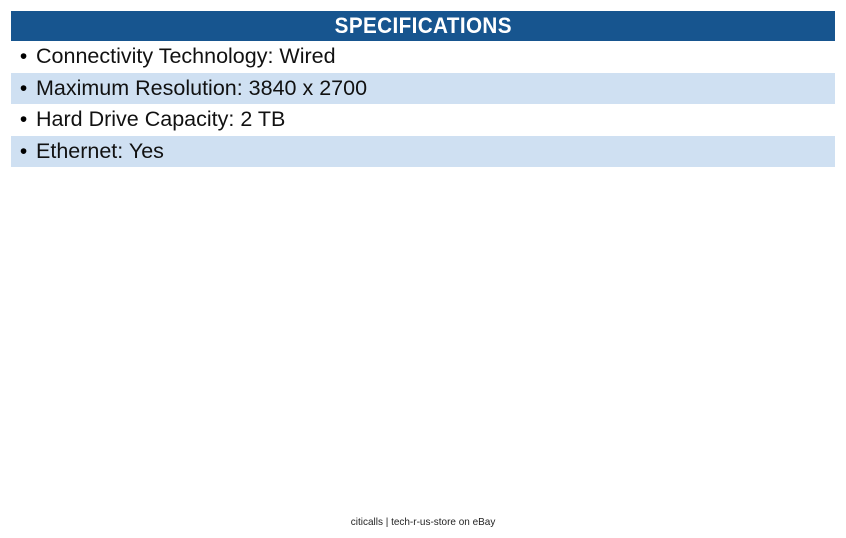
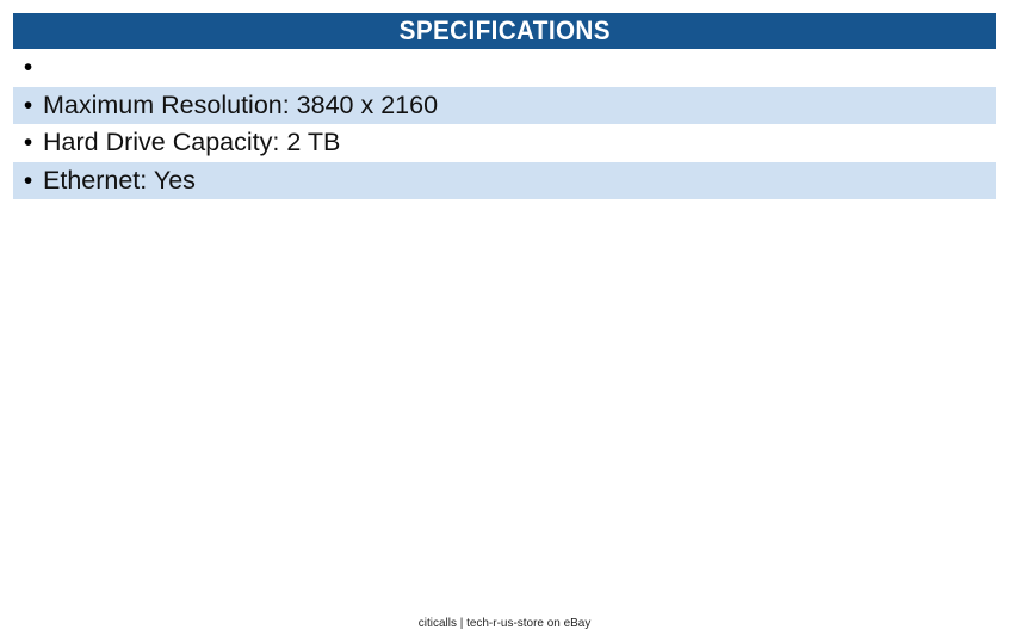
  SPECIFICATIONS
  •
- Connectivity Technology: Wired
  •
- Maximum Resolution: 3840 x 2700
+ Maximum Resolution: 3840 x 2160
  •
  Hard Drive Capacity: 2 TB
  •
  Ethernet: Yes
  citicalls | tech-r-us-store on eBay
